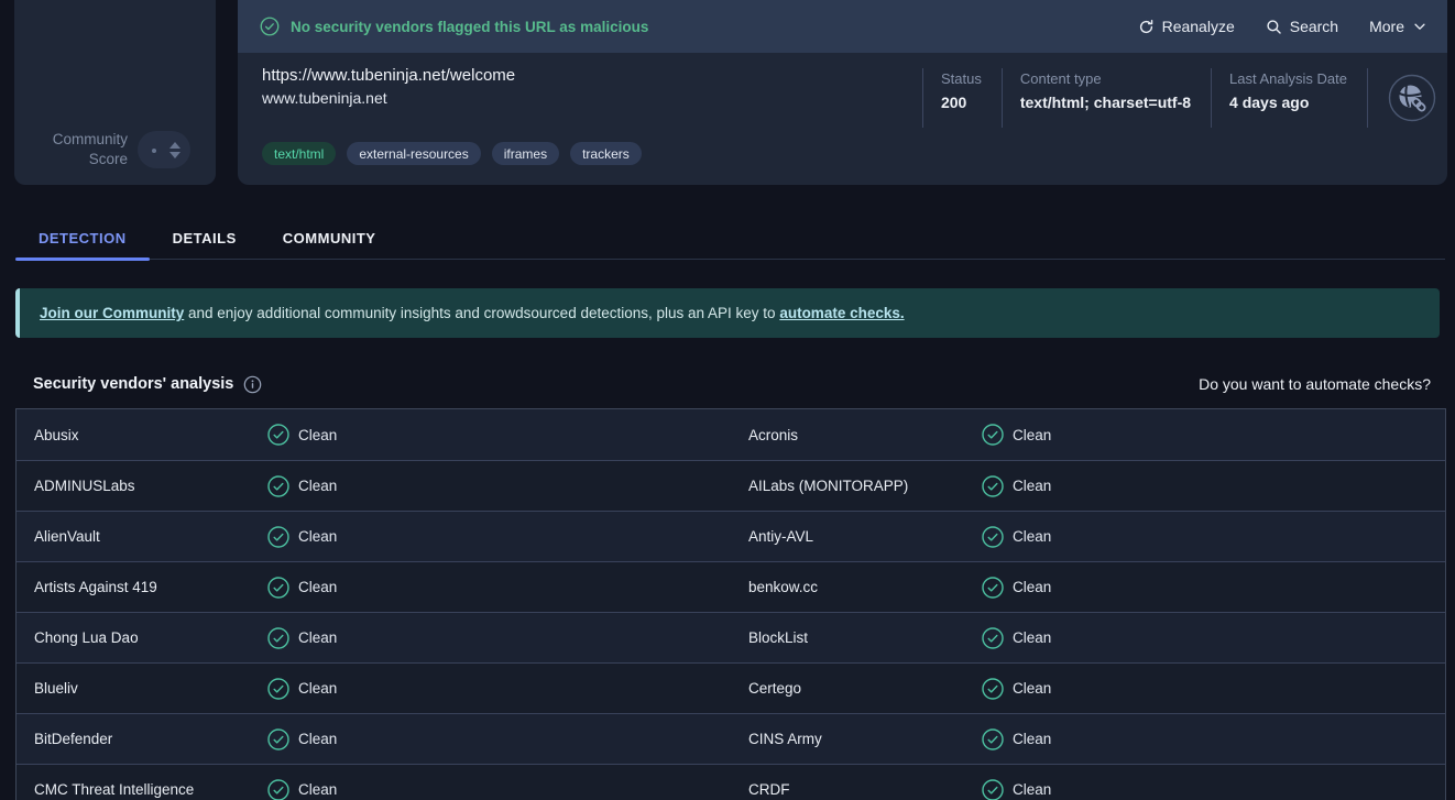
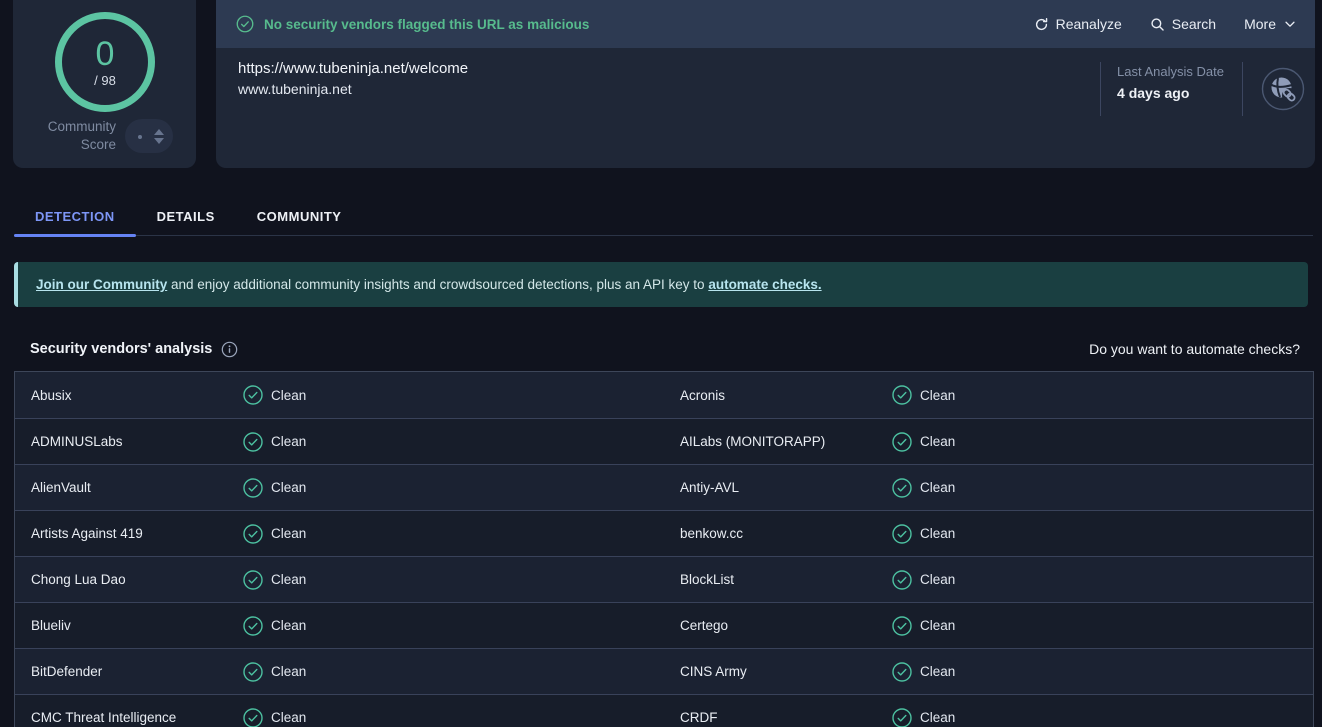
+ 0
+ / 98
  Community Score
  No security vendors flagged this URL as malicious
  Reanalyze
  Search
  More
  https://www.tubeninja.net/welcome
  www.tubeninja.net
- text/html
- external-resources
- iframes
- trackers
- Status
- 200
- Content type
- text/html; charset=utf-8
  Last Analysis Date
  4 days ago
  DETECTION
  DETAILS
  COMMUNITY
  Join our Community and enjoy additional community insights and crowdsourced detections, plus an API key to automate checks.
  Security vendors' analysis
  Do you want to automate checks?
  Abusix
  Clean
  Acronis
  Clean
  ADMINUSLabs
  Clean
  AILabs (MONITORAPP)
  Clean
  AlienVault
  Clean
  Antiy-AVL
  Clean
  Artists Against 419
  Clean
  benkow.cc
  Clean
  Chong Lua Dao
  Clean
  BlockList
  Clean
  Blueliv
  Clean
  Certego
  Clean
  BitDefender
  Clean
  CINS Army
  Clean
  CMC Threat Intelligence
  Clean
  CRDF
  Clean
